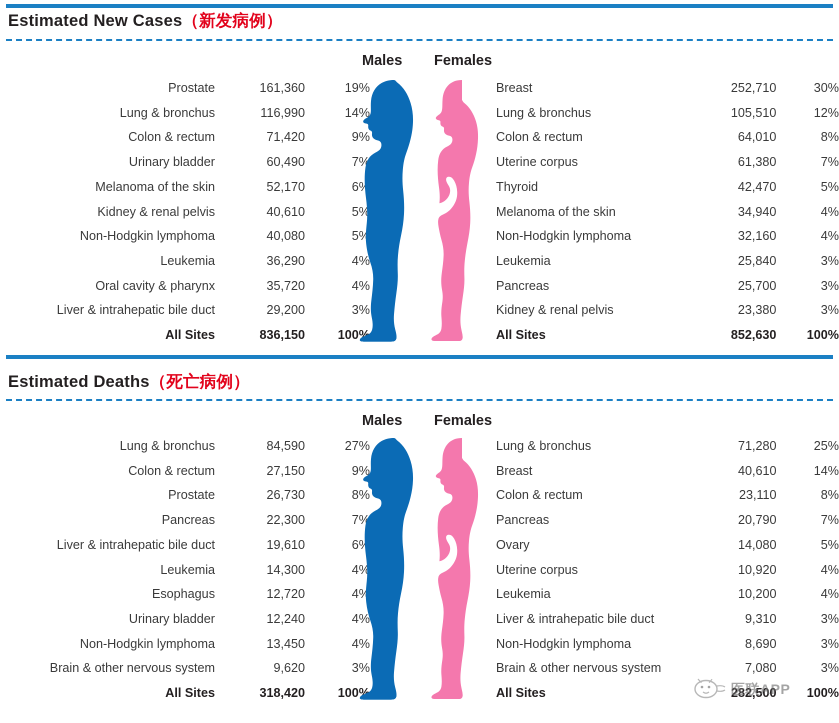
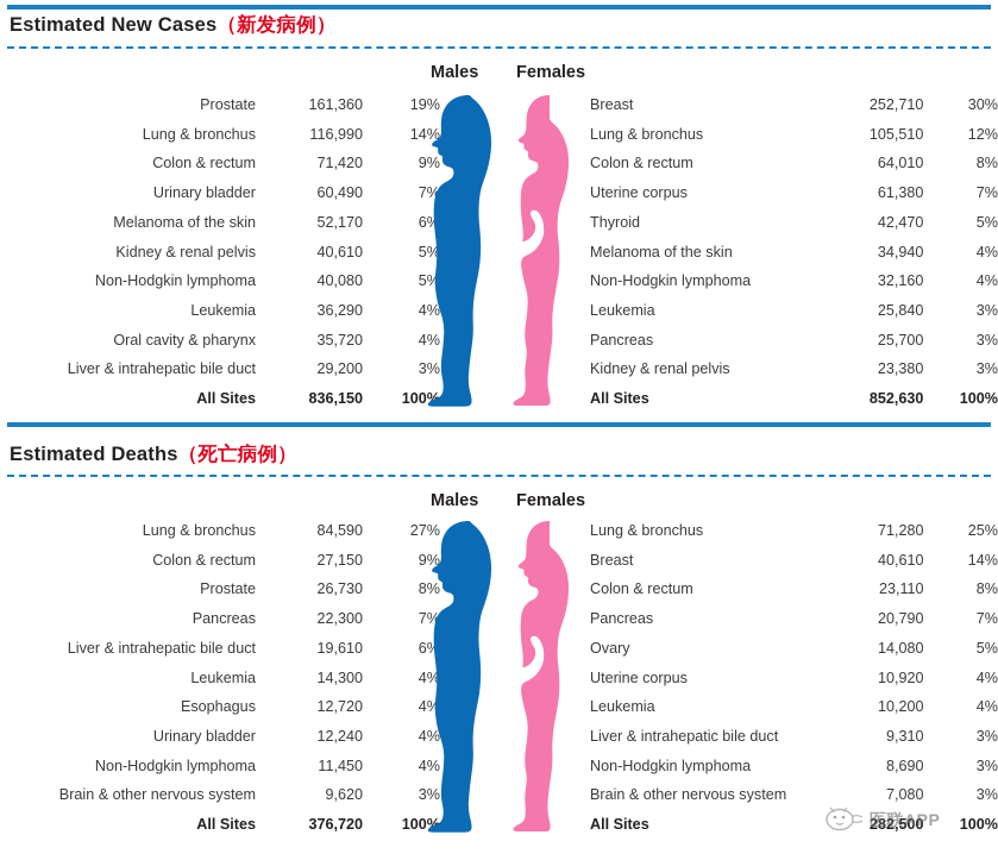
  Estimated New Cases（新发病例）
  Males
  Females
  Prostate	161,360	19%
  Lung & bronchus	116,990	14%
  Colon & rectum	71,420	9%
  Urinary bladder	60,490	7%
  Melanoma of the skin	52,170	6%
  Kidney & renal pelvis	40,610	5%
  Non-Hodgkin lymphoma	40,080	5%
  Leukemia	36,290	4%
  Oral cavity & pharynx	35,720	4%
  Liver & intrahepatic bile duct	29,200	3%
  All Sites	836,150	100%
  Breast	252,710	30%
  Lung & bronchus	105,510	12%
  Colon & rectum	64,010	8%
  Uterine corpus	61,380	7%
  Thyroid	42,470	5%
  Melanoma of the skin	34,940	4%
  Non-Hodgkin lymphoma	32,160	4%
  Leukemia	25,840	3%
  Pancreas	25,700	3%
  Kidney & renal pelvis	23,380	3%
  All Sites	852,630	100%
  Estimated Deaths（死亡病例）
  Males
  Females
  Lung & bronchus	84,590	27%
  Colon & rectum	27,150	9%
  Prostate	26,730	8%
  Pancreas	22,300	7%
  Liver & intrahepatic bile duct	19,610	6%
  Leukemia	14,300	4%
  Esophagus	12,720	4%
  Urinary bladder	12,240	4%
- Non-Hodgkin lymphoma	13,450	4%
+ Non-Hodgkin lymphoma	11,450	4%
  Brain & other nervous system	9,620	3%
- All Sites	318,420	100%
+ All Sites	376,720	100%
  Lung & bronchus	71,280	25%
  Breast	40,610	14%
  Colon & rectum	23,110	8%
  Pancreas	20,790	7%
  Ovary	14,080	5%
  Uterine corpus	10,920	4%
  Leukemia	10,200	4%
  Liver & intrahepatic bile duct	9,310	3%
  Non-Hodgkin lymphoma	8,690	3%
  Brain & other nervous system	7,080	3%
  All Sites	282,500	100%
  医联APP
